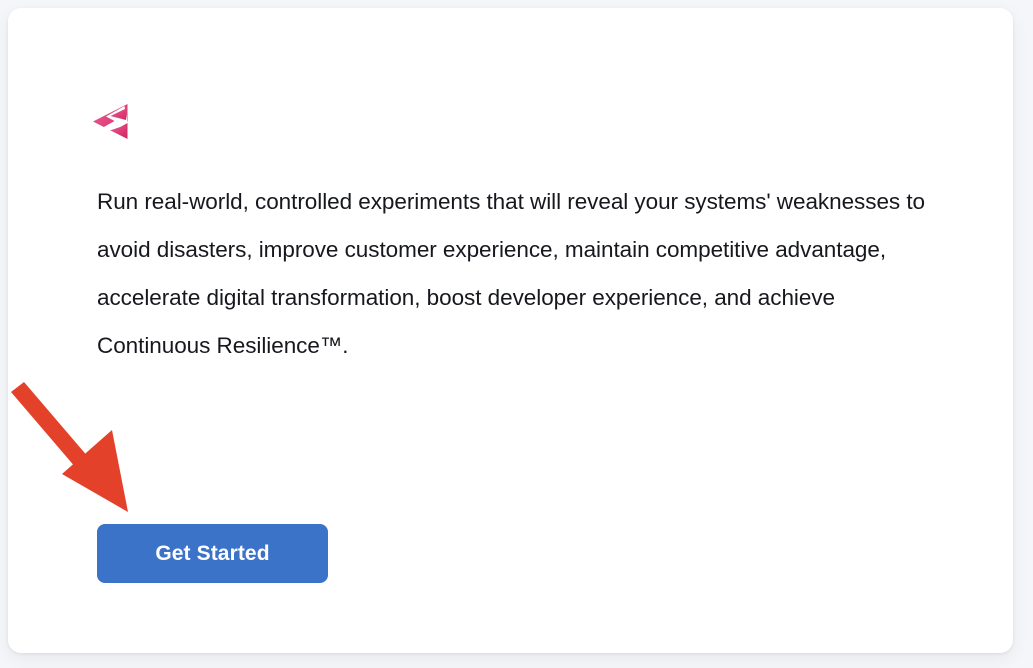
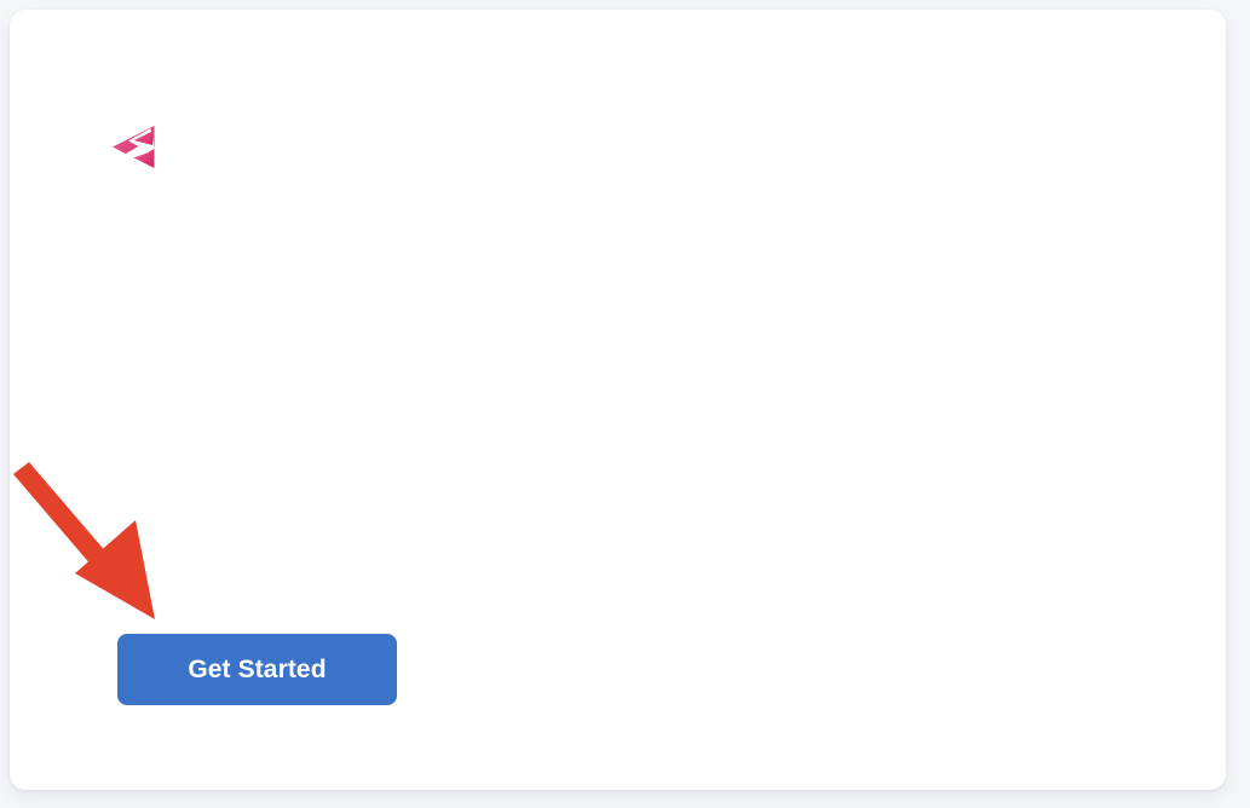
- Run real-world, controlled experiments that will reveal your systems' weaknesses to avoid disasters, improve customer experience, maintain competitive advantage, accelerate digital transformation, boost developer experience, and achieve Continuous Resilience™.
  Get Started
